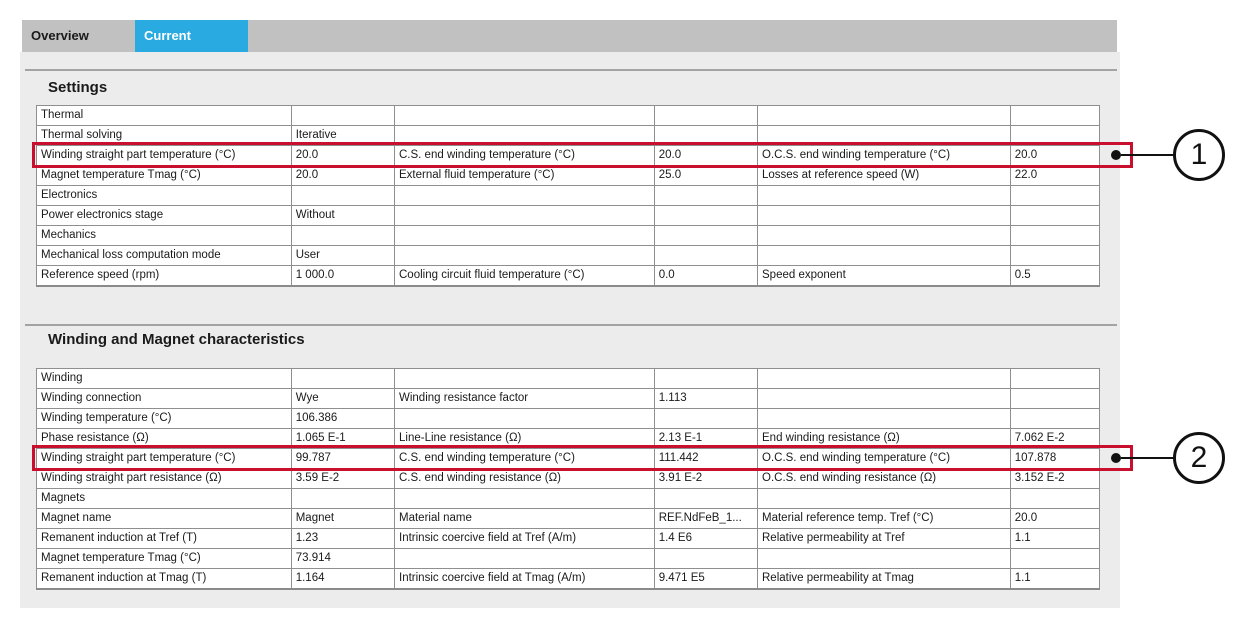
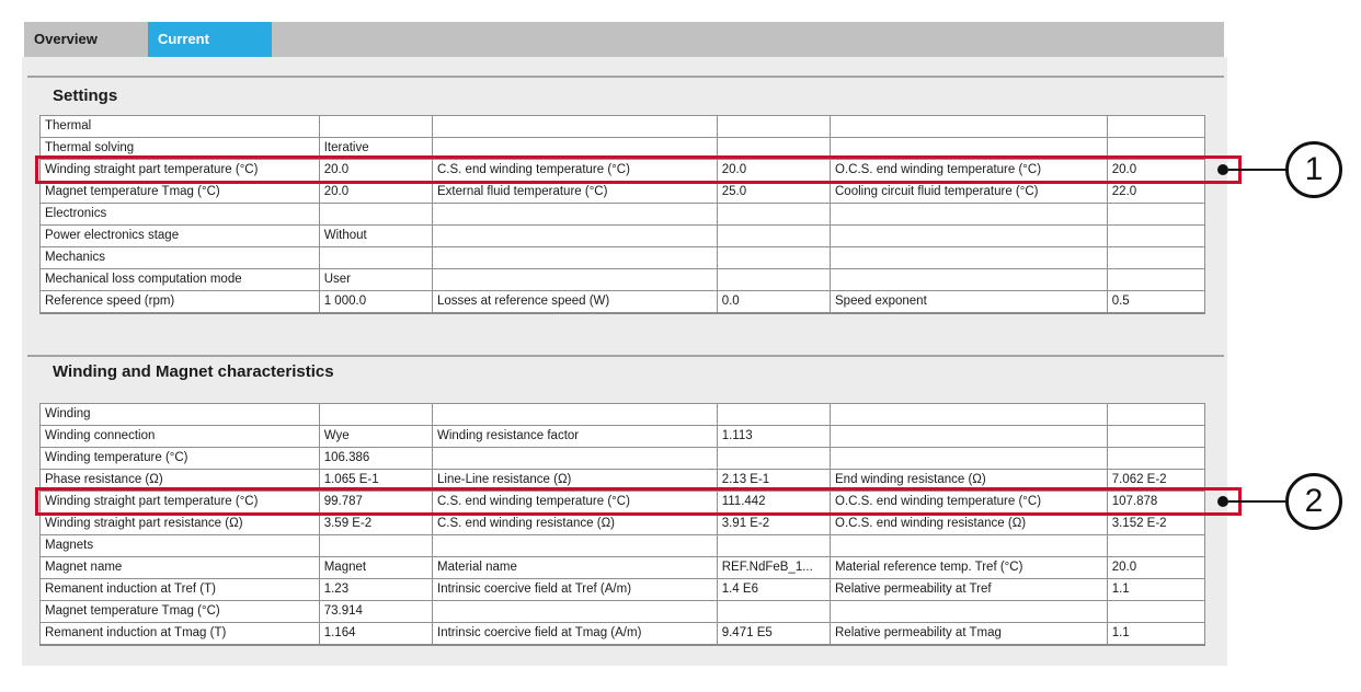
  Overview
  Current
  Settings
  Thermal
  Thermal solving	Iterative
  Winding straight part temperature (°C)	20.0	C.S. end winding temperature (°C)	20.0	O.C.S. end winding temperature (°C)	20.0
- Magnet temperature Tmag (°C)	20.0	External fluid temperature (°C)	25.0	Losses at reference speed (W)	22.0
+ Magnet temperature Tmag (°C)	20.0	External fluid temperature (°C)	25.0	Cooling circuit fluid temperature (°C)	22.0
  Electronics
  Power electronics stage	Without
  Mechanics
  Mechanical loss computation mode	User
- Reference speed (rpm)	1 000.0	Cooling circuit fluid temperature (°C)	0.0	Speed exponent	0.5
+ Reference speed (rpm)	1 000.0	Losses at reference speed (W)	0.0	Speed exponent	0.5
  Winding and Magnet characteristics
  Winding
  Winding connection	Wye	Winding resistance factor	1.113
  Winding temperature (°C)	106.386
  Phase resistance (Ω)	1.065 E-1	Line-Line resistance (Ω)	2.13 E-1	End winding resistance (Ω)	7.062 E-2
  Winding straight part temperature (°C)	99.787	C.S. end winding temperature (°C)	111.442	O.C.S. end winding temperature (°C)	107.878
  Winding straight part resistance (Ω)	3.59 E-2	C.S. end winding resistance (Ω)	3.91 E-2	O.C.S. end winding resistance (Ω)	3.152 E-2
  Magnets
  Magnet name	Magnet	Material name	REF.NdFeB_1...	Material reference temp. Tref (°C)	20.0
  Remanent induction at Tref (T)	1.23	Intrinsic coercive field at Tref (A/m)	1.4 E6	Relative permeability at Tref	1.1
  Magnet temperature Tmag (°C)	73.914
  Remanent induction at Tmag (T)	1.164	Intrinsic coercive field at Tmag (A/m)	9.471 E5	Relative permeability at Tmag	1.1
  1
  2
